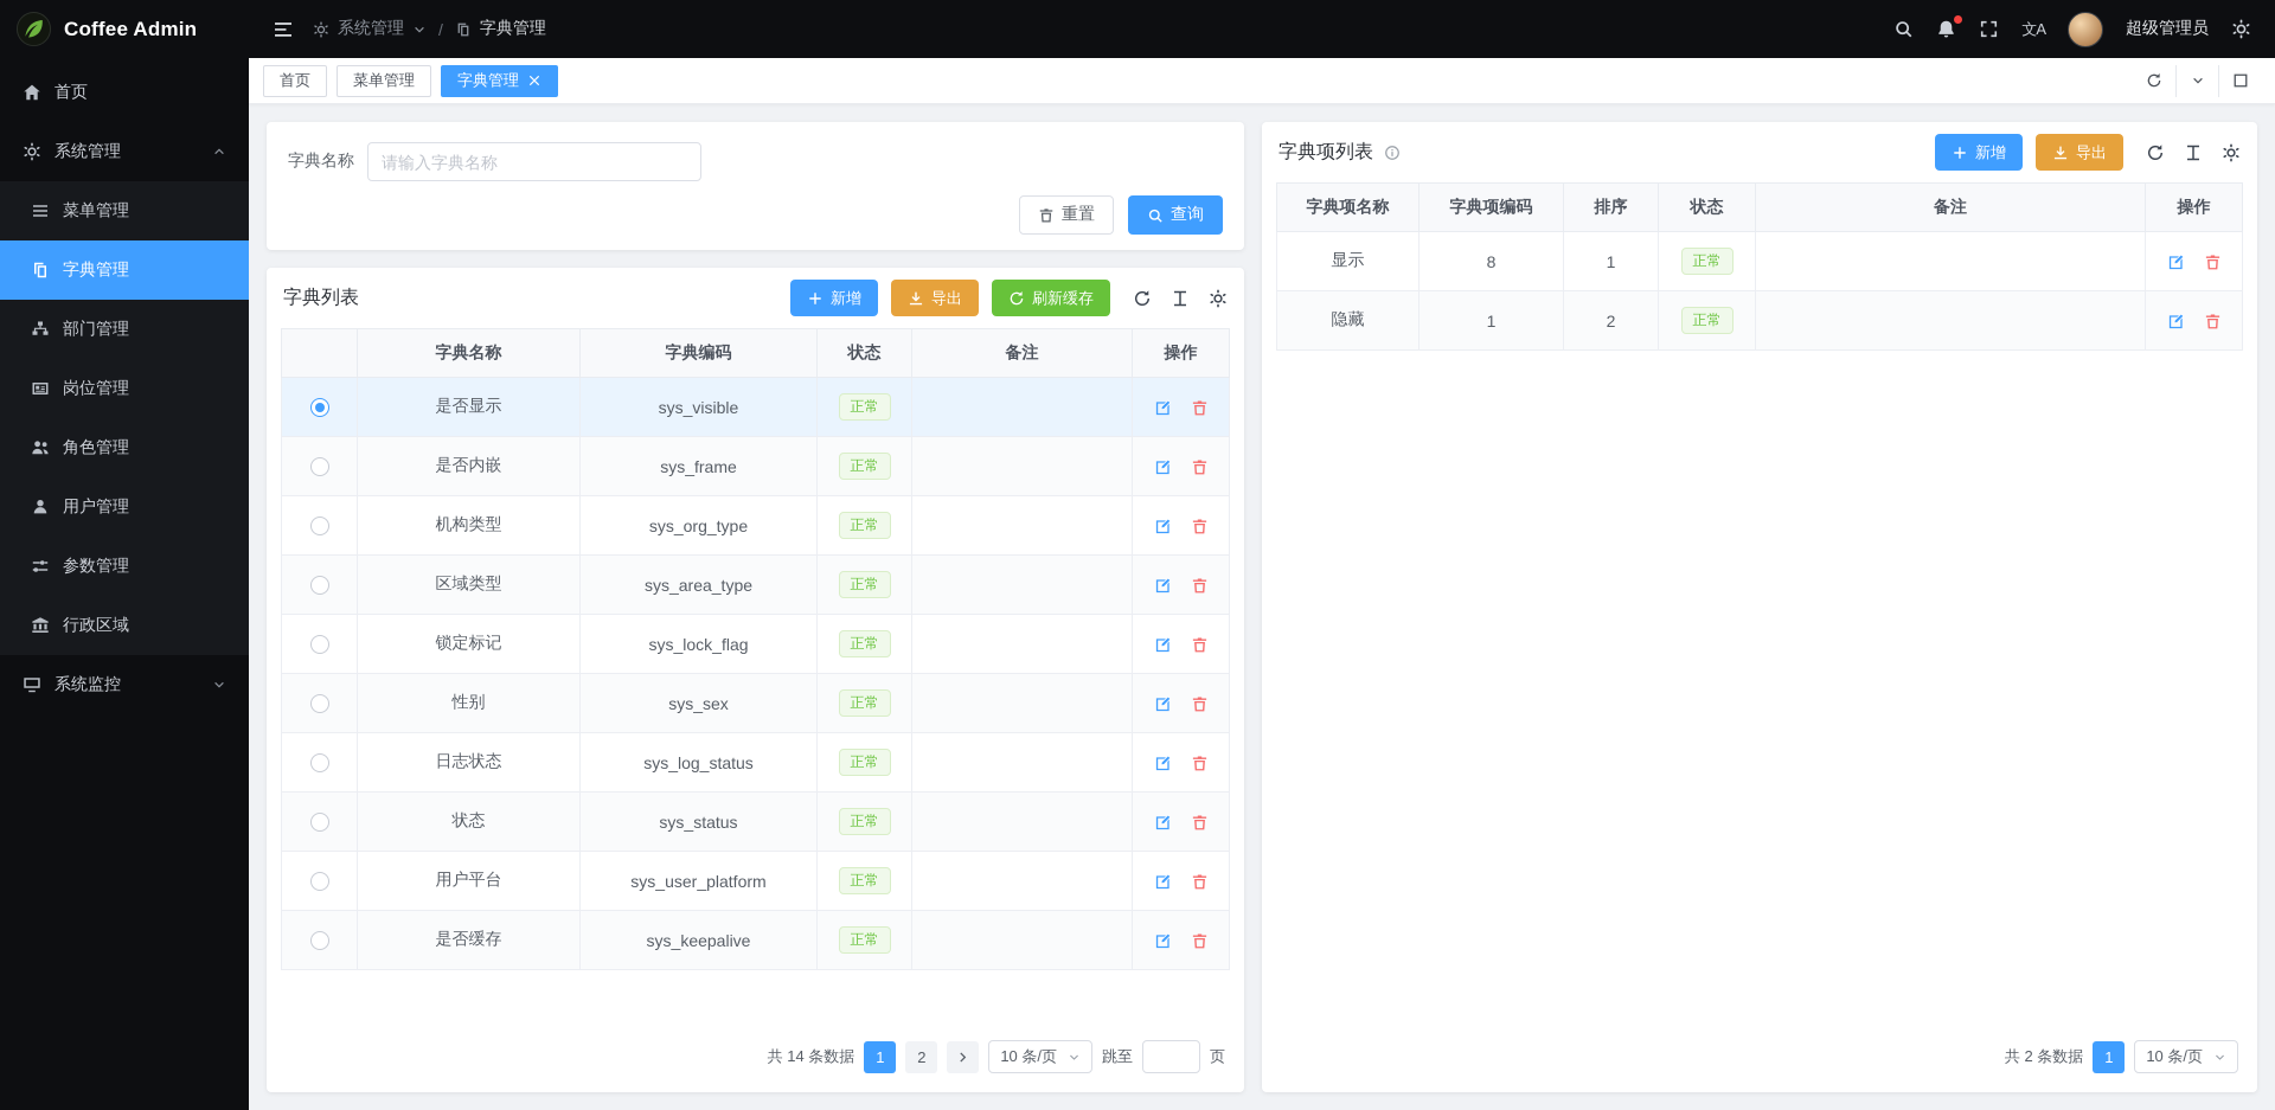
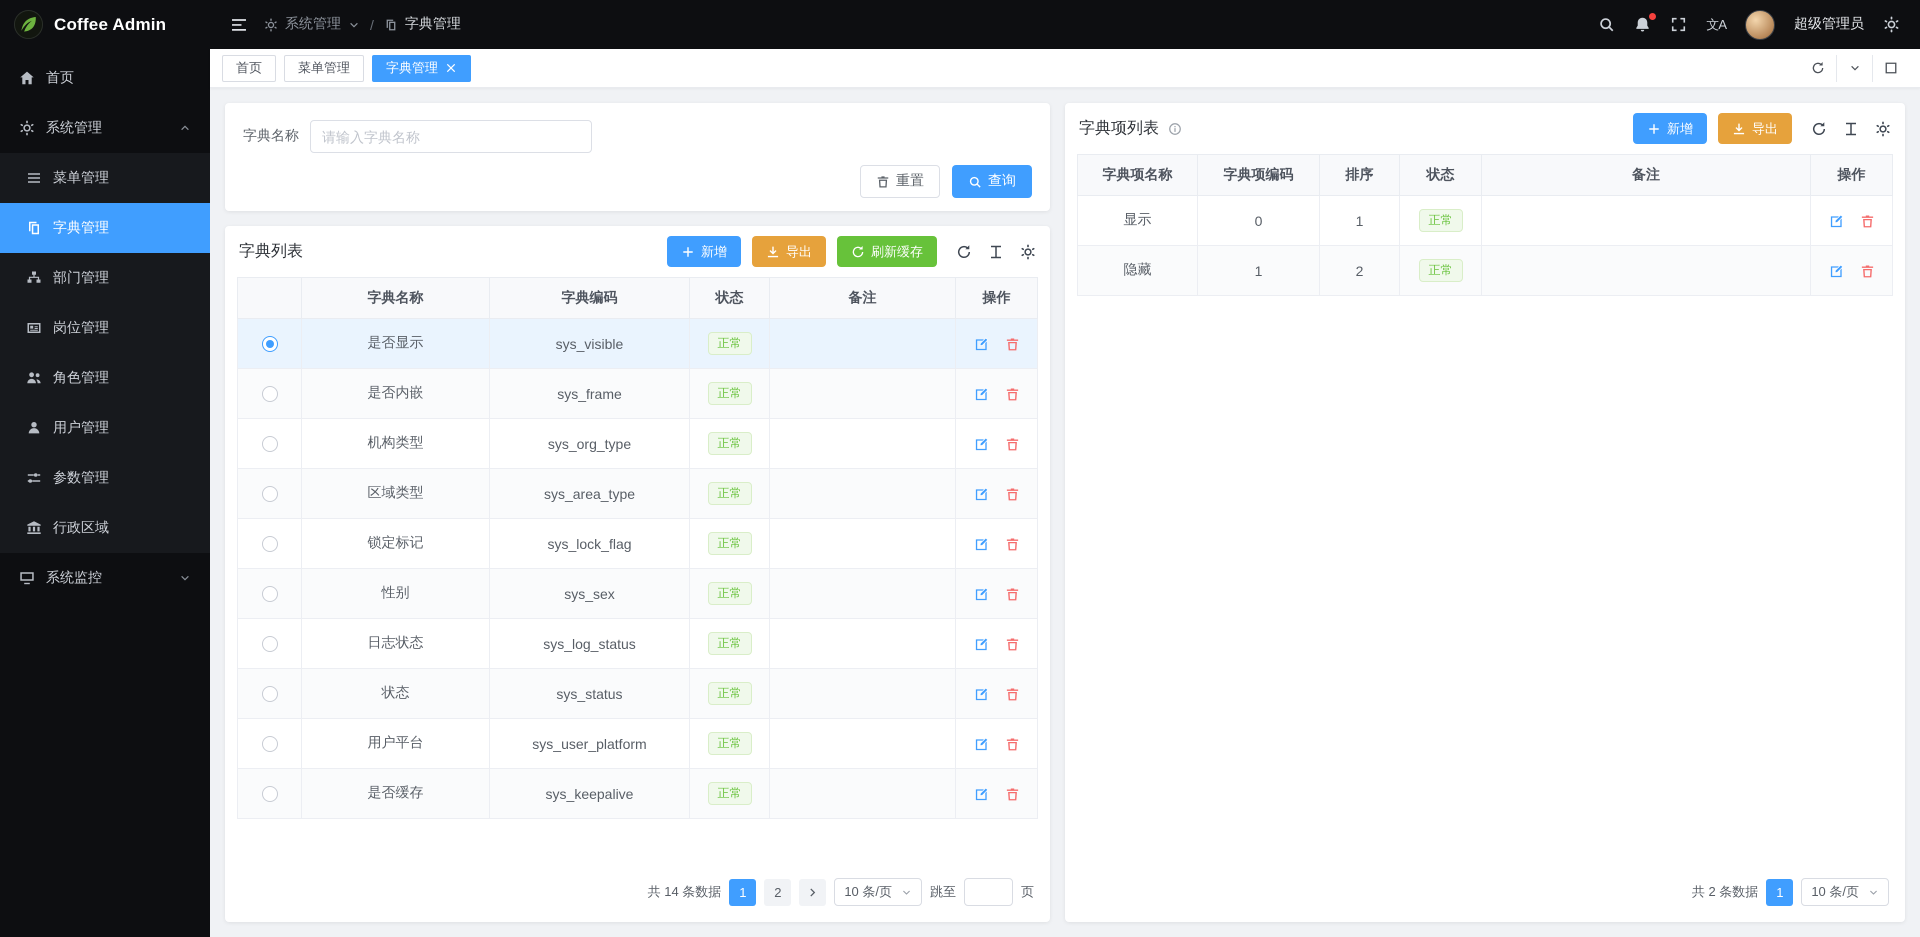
  Coffee Admin
  首页
  系统管理
  菜单管理
  字典管理
  部门管理
  岗位管理
  角色管理
  用户管理
  参数管理
  行政区域
  系统监控
  系统管理
  /
  字典管理
  文A
  超级管理员
  首页
  菜单管理
  字典管理
  字典名称
  请输入字典名称
  重置
  查询
  字典列表
  新增
  导出
  刷新缓存
  	字典名称	字典编码	状态	备注	操作
  	是否显示	sys_visible	正常
  	是否内嵌	sys_frame	正常
  	机构类型	sys_org_type	正常
  	区域类型	sys_area_type	正常
  	锁定标记	sys_lock_flag	正常
  	性别	sys_sex	正常
  	日志状态	sys_log_status	正常
  	状态	sys_status	正常
  	用户平台	sys_user_platform	正常
  	是否缓存	sys_keepalive	正常
  共 14 条数据
  1
  2
  10 条/页
  跳至
  页
  字典项列表
  新增
  导出
  字典项名称	字典项编码	排序	状态	备注	操作
- 显示	8	1	正常
+ 显示	0	1	正常
  隐藏	1	2	正常
  共 2 条数据
  1
  10 条/页
